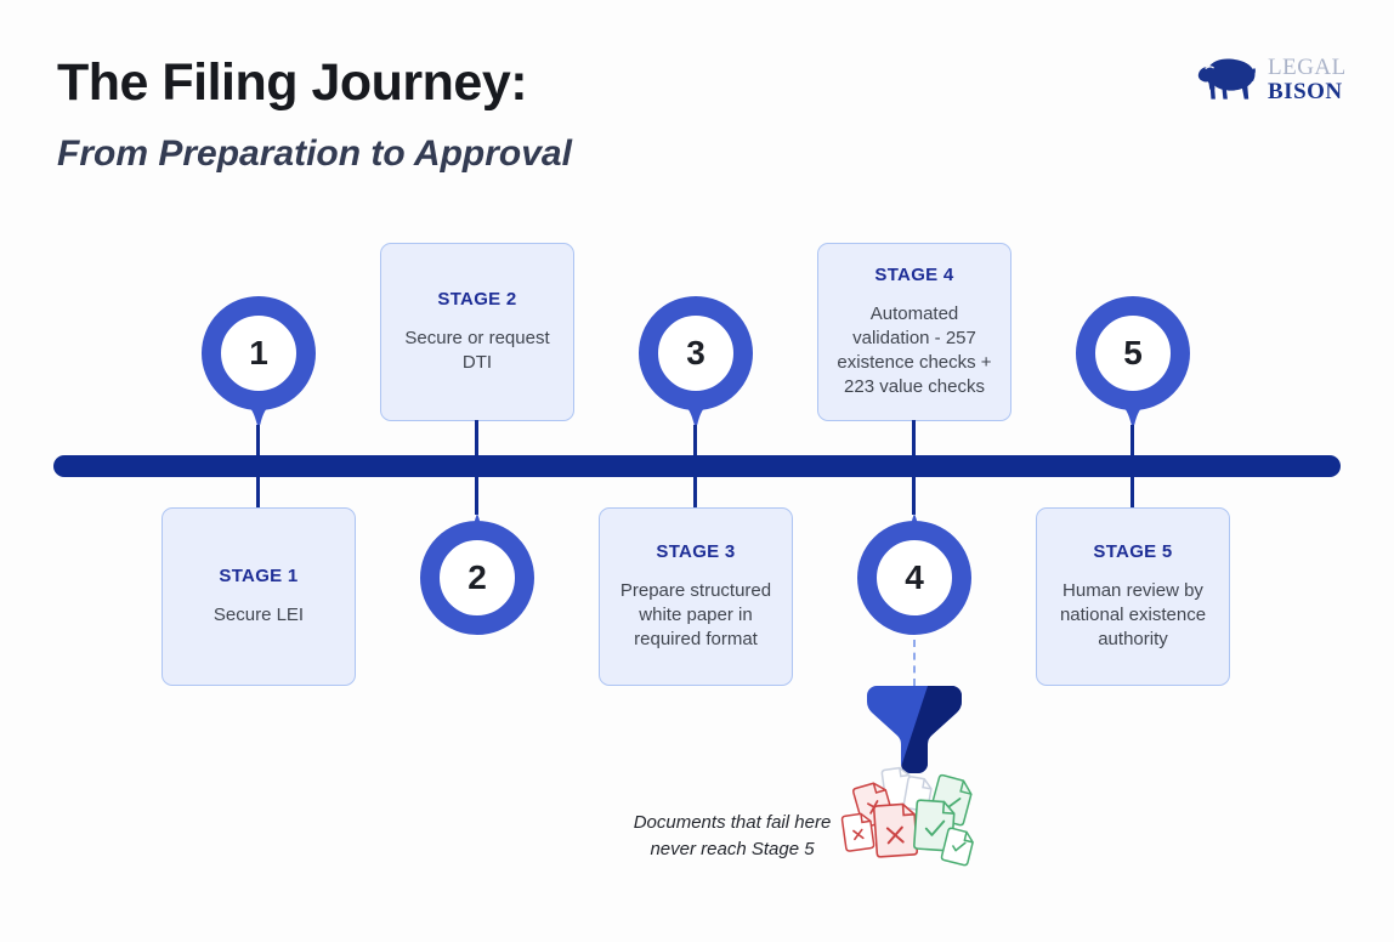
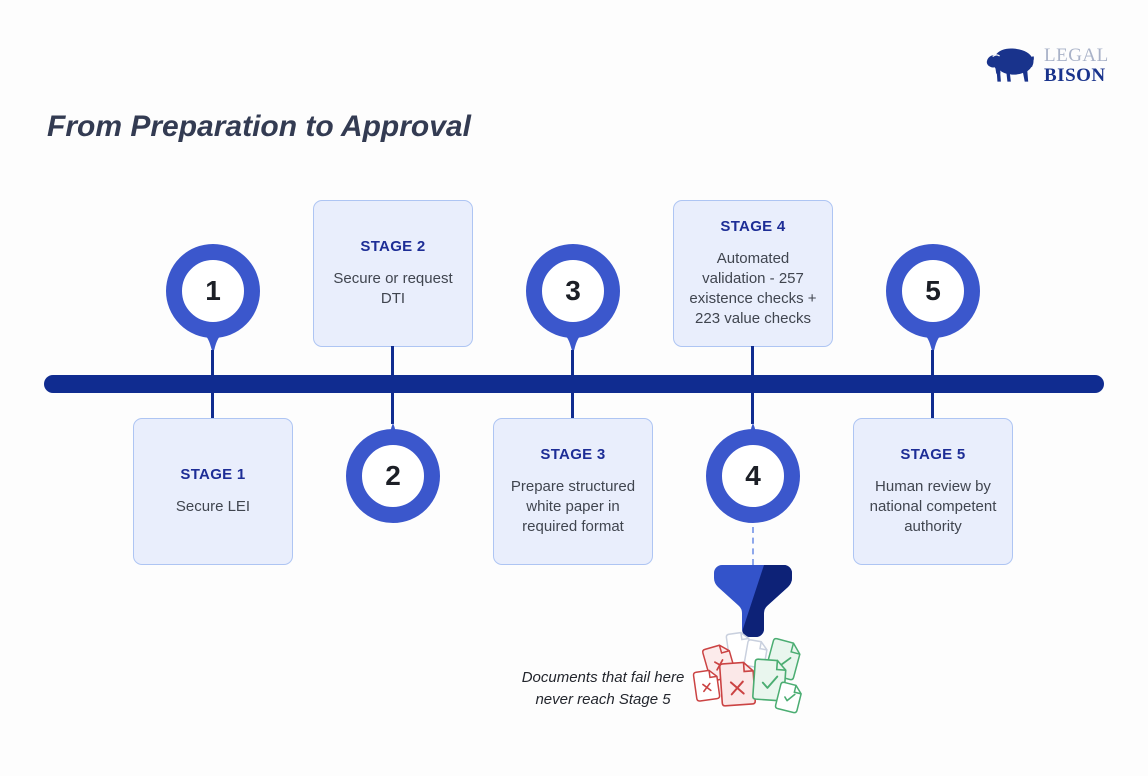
- The Filing Journey:
  From Preparation to Approval
  LEGAL
  BISON
  1
  STAGE 1
  Secure LEI
  STAGE 2
  Secure or request DTI
  2
  3
  STAGE 3
  Prepare structured white paper in required format
  STAGE 4
  Automated validation - 257 existence checks + 223 value checks
  4
  Documents that fail here
  never reach Stage 5
  5
  STAGE 5
- Human review by national existence authority
+ Human review by national competent authority
